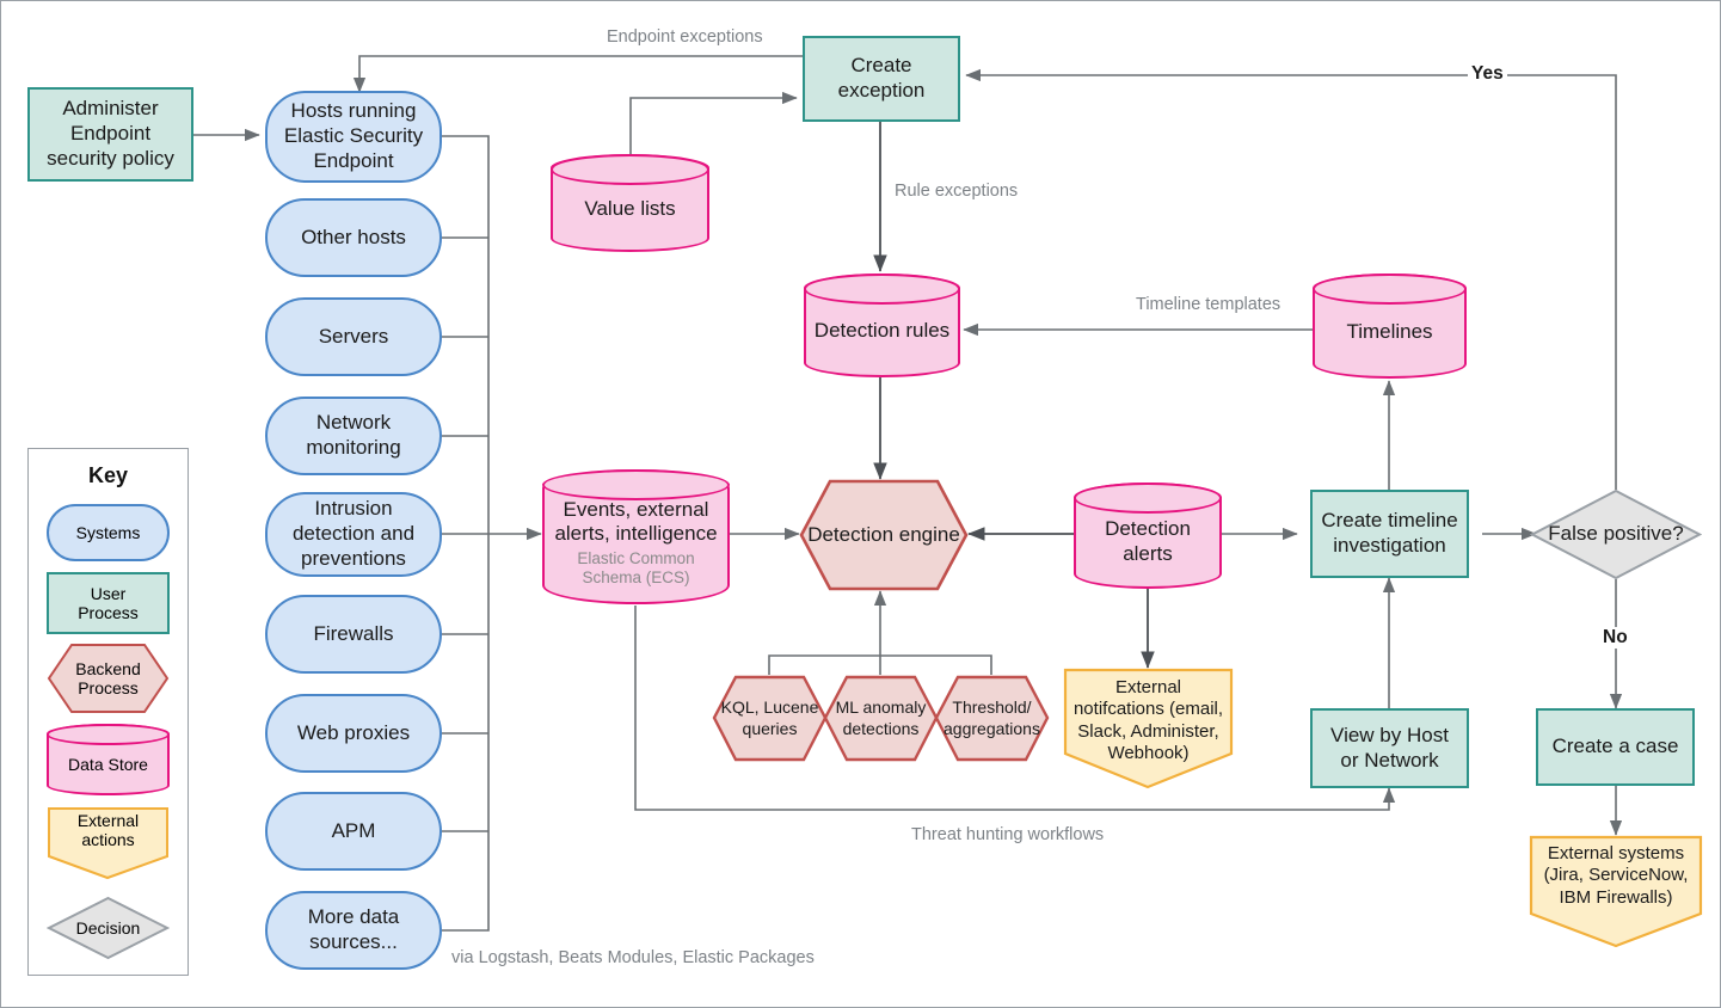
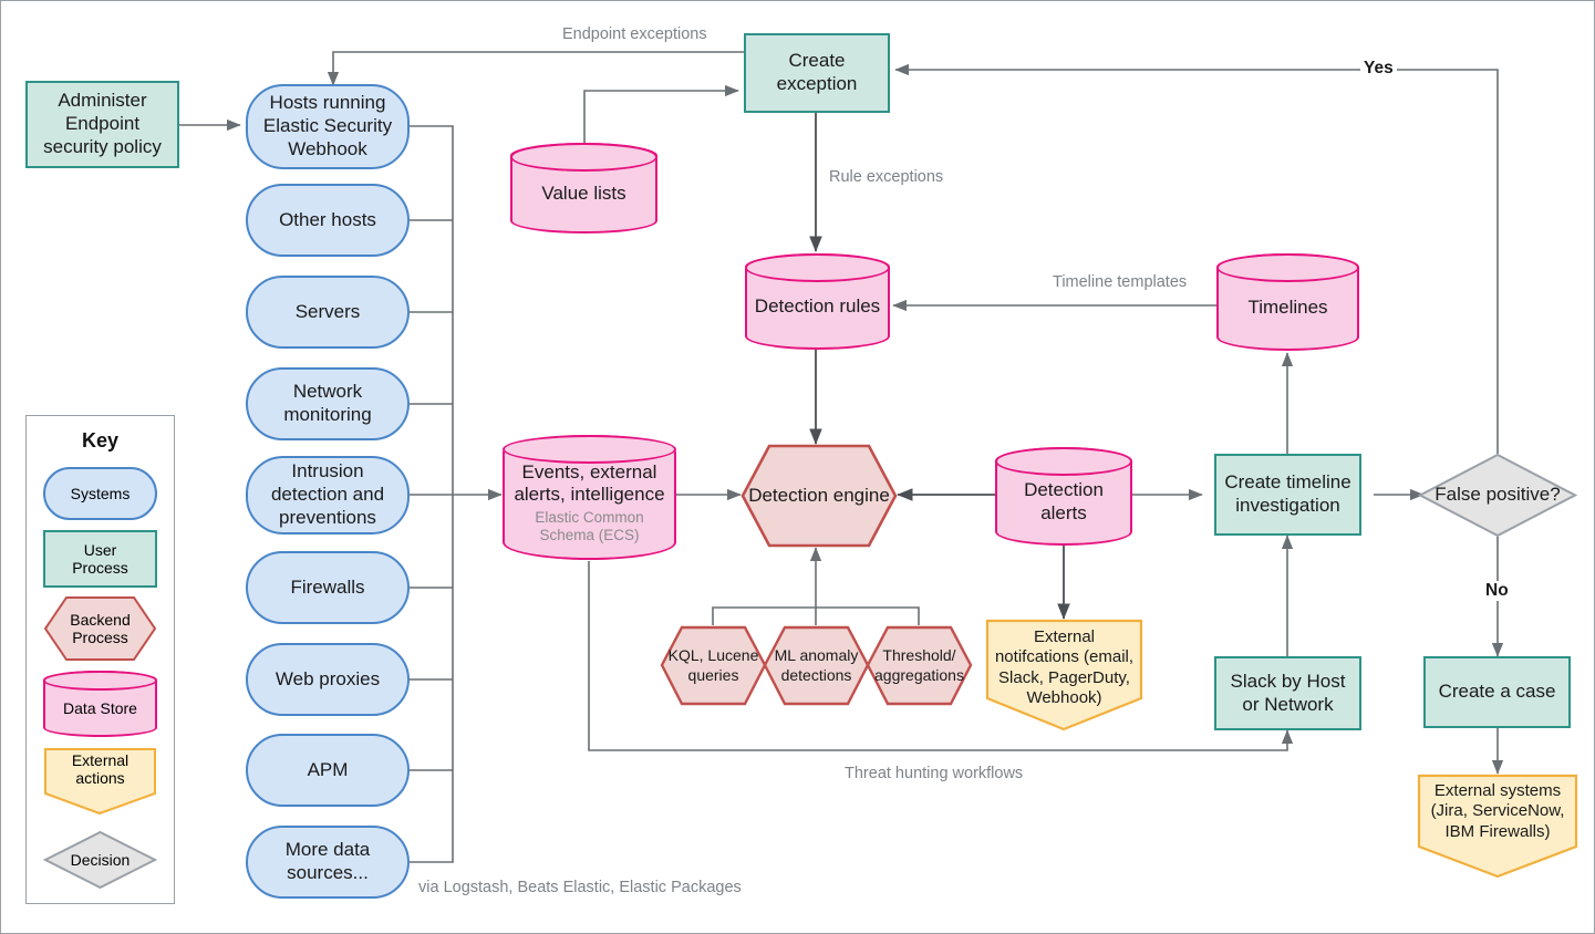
  Endpoint exceptions
  Rule exceptions
  Timeline templates
  Threat hunting workflows
  Yes
  No
- via Logstash, Beats Modules, Elastic Packages
+ via Logstash, Beats Elastic, Elastic Packages
  Administer Endpoint security policy
- Hosts running Elastic Security Endpoint
+ Hosts running Elastic Security Webhook
  Other hosts
  Servers
  Network monitoring
  Intrusion detection and preventions
  Firewalls
  Web proxies
  APM
  More data sources...
  Value lists
  Create exception
  Detection rules
  Timelines
  Events, external alerts, intelligence
  Elastic Common Schema (ECS)
  Detection alerts
  Detection engine
  KQL, Lucene queries
  ML anomaly detections
  Threshold/ aggregations
- External notifcations (email, Slack, Administer, Webhook)
+ External notifcations (email, Slack, PagerDuty, Webhook)
  External systems (Jira, ServiceNow, IBM Firewalls)
  Create timeline investigation
- View by Host or Network
+ Slack by Host or Network
  Create a case
  False positive?
  Key
  Systems
  User
  Process
  Backend
  Process
  Data Store
  External
  actions
  Decision
